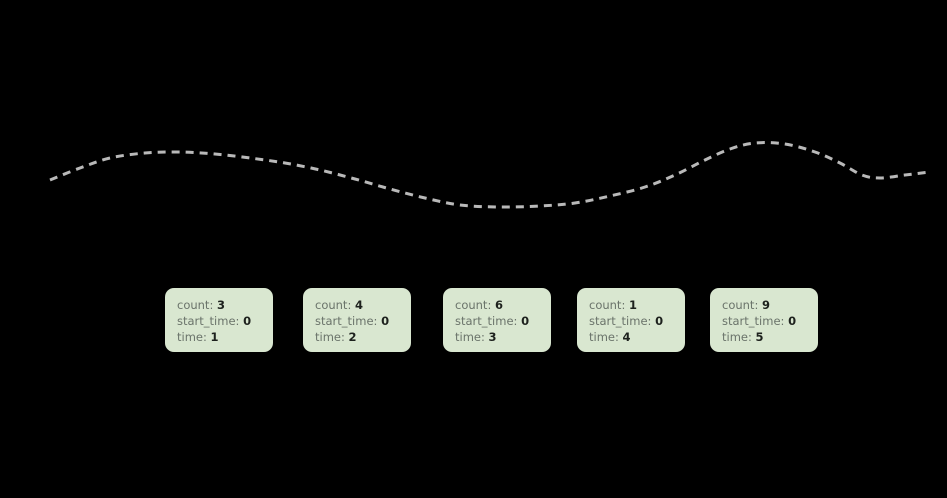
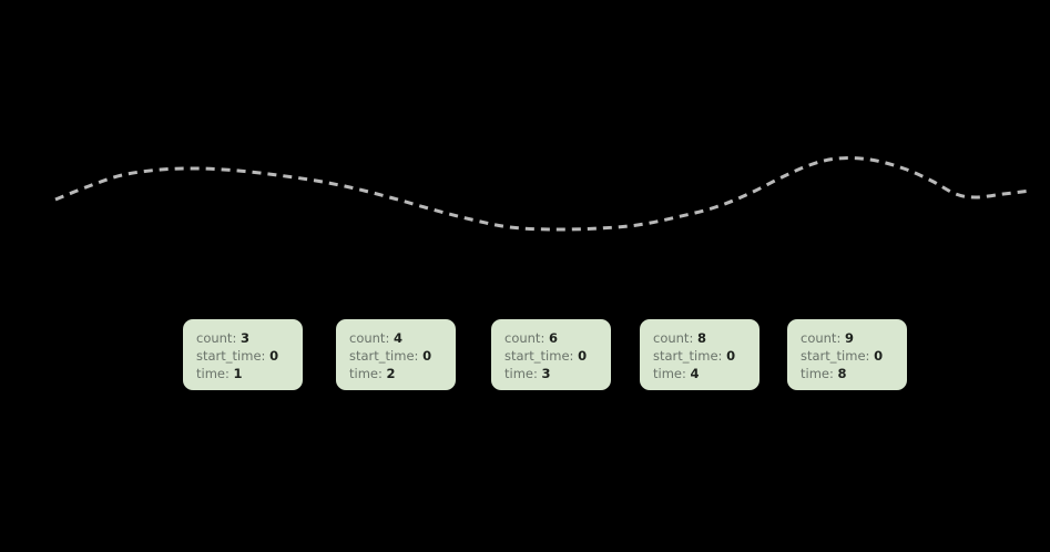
  count: 3
  start_time: 0
  time: 1
  count: 4
  start_time: 0
  time: 2
  count: 6
  start_time: 0
  time: 3
- count: 1
+ count: 8
  start_time: 0
  time: 4
  count: 9
  start_time: 0
- time: 5
+ time: 8
